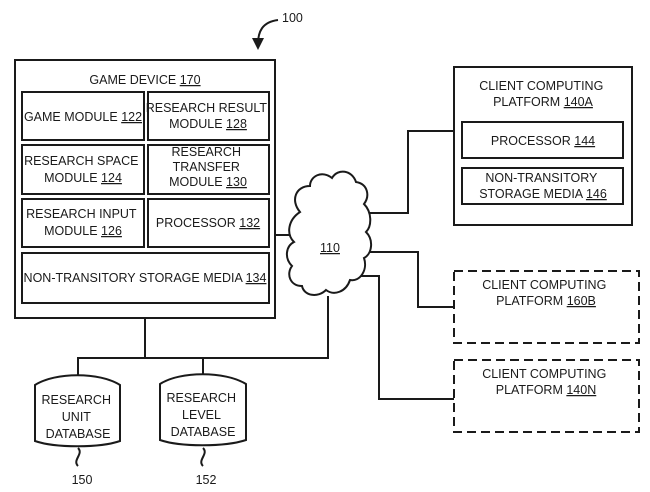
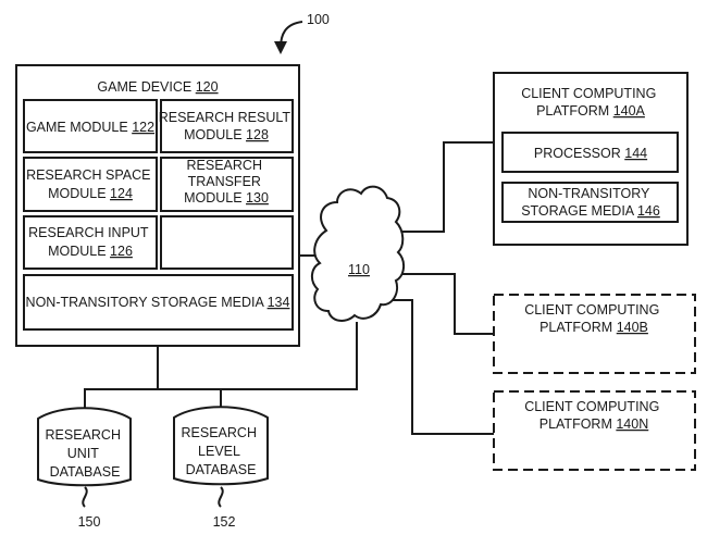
  100
- GAME DEVICE 170
+ GAME DEVICE 120
  GAME MODULE 122
  RESEARCH RESULT MODULE 128
  RESEARCH SPACE MODULE 124
  RESEARCH TRANSFER MODULE 130
  RESEARCH INPUT MODULE 126
- PROCESSOR 132
  NON-TRANSITORY STORAGE MEDIA 134
  110
  CLIENT COMPUTING PLATFORM 140A
  PROCESSOR 144
  NON-TRANSITORY STORAGE MEDIA 146
- CLIENT COMPUTING PLATFORM 160B
+ CLIENT COMPUTING PLATFORM 140B
  CLIENT COMPUTING PLATFORM 140N
  RESEARCH UNIT DATABASE
  150
  RESEARCH LEVEL DATABASE
  152
